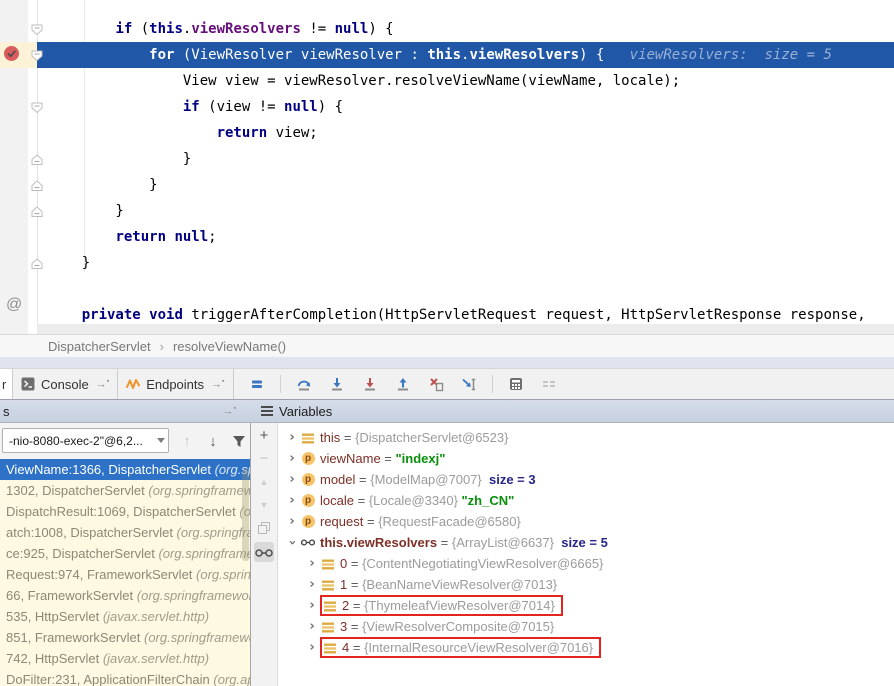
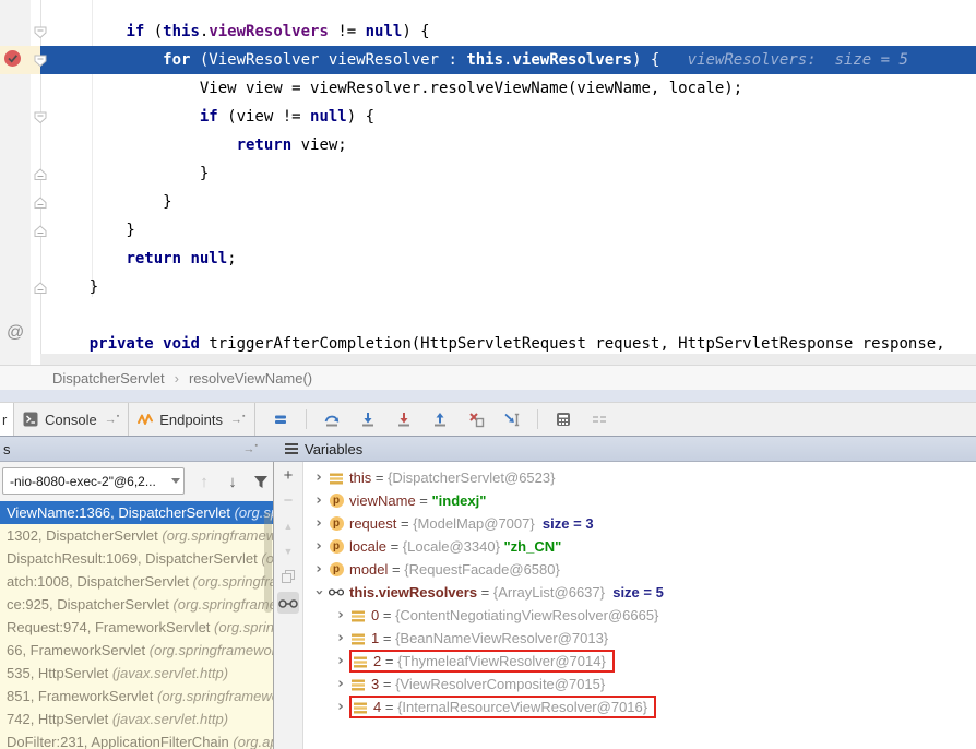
  if (this.viewResolvers != null) {
  for (ViewResolver viewResolver : this.viewResolvers) { viewResolvers: size = 5
  View view = viewResolver.resolveViewName(viewName, locale);
  if (view != null) {
  return view;
  }
  }
  }
  return null;
  }
  private void triggerAfterCompletion(HttpServletRequest request, HttpServletResponse response,
  @
  DispatcherServlet
  ›
  resolveViewName()
  r
  Console
  Endpoints
  s
  Variables
  -nio-8080-exec-2"@6,2...
  ↑
  ↓
  ViewName:1366, DispatcherServlet (org.s
  1302, DispatcherServlet (org.springframew
  DispatchResult:1069, DispatcherServlet (o
  atch:1008, DispatcherServlet (org.springfr
  ce:925, DispatcherServlet (org.springfram
  Request:974, FrameworkServlet (org.sprin
  66, FrameworkServlet (org.springframewo
  535, HttpServlet (javax.servlet.http)
  851, FrameworkServlet (org.springframew
  742, HttpServlet (javax.servlet.http)
  DoFilter:231, ApplicationFilterChain (org.a
  +
  −
  ▲
  ▼
  ›
  this = {DispatcherServlet@6523}
  ›
  p
  viewName = "indexj"
  ›
  p
- model = {ModelMap@7007} size = 3
+ request = {ModelMap@7007} size = 3
  ›
  p
  locale = {Locale@3340} "zh_CN"
  ›
  p
- request = {RequestFacade@6580}
+ model = {RequestFacade@6580}
  this.viewResolvers = {ArrayList@6637} size = 5
  ›
  0 = {ContentNegotiatingViewResolver@6665}
  ›
  1 = {BeanNameViewResolver@7013}
  ›
  2 = {ThymeleafViewResolver@7014}
  ›
  3 = {ViewResolverComposite@7015}
  ›
  4 = {InternalResourceViewResolver@7016}
